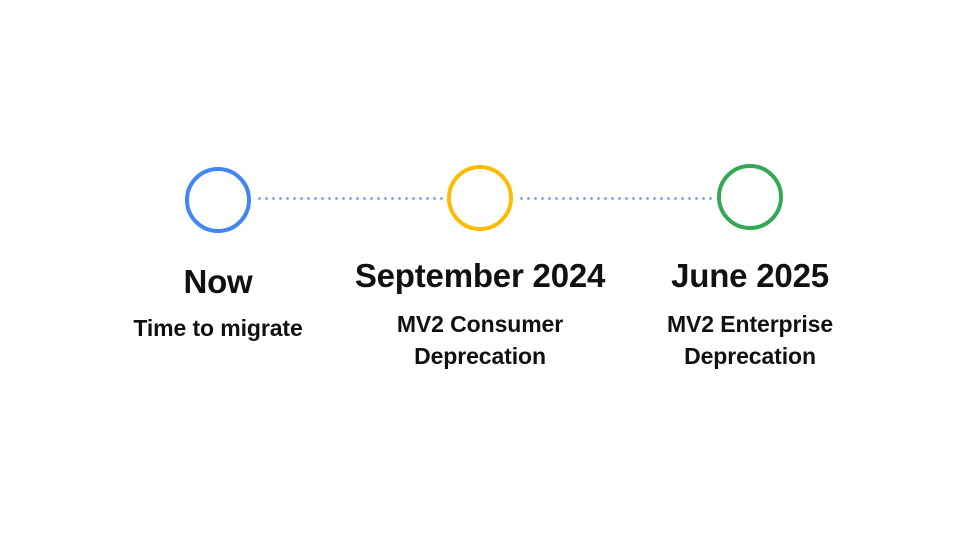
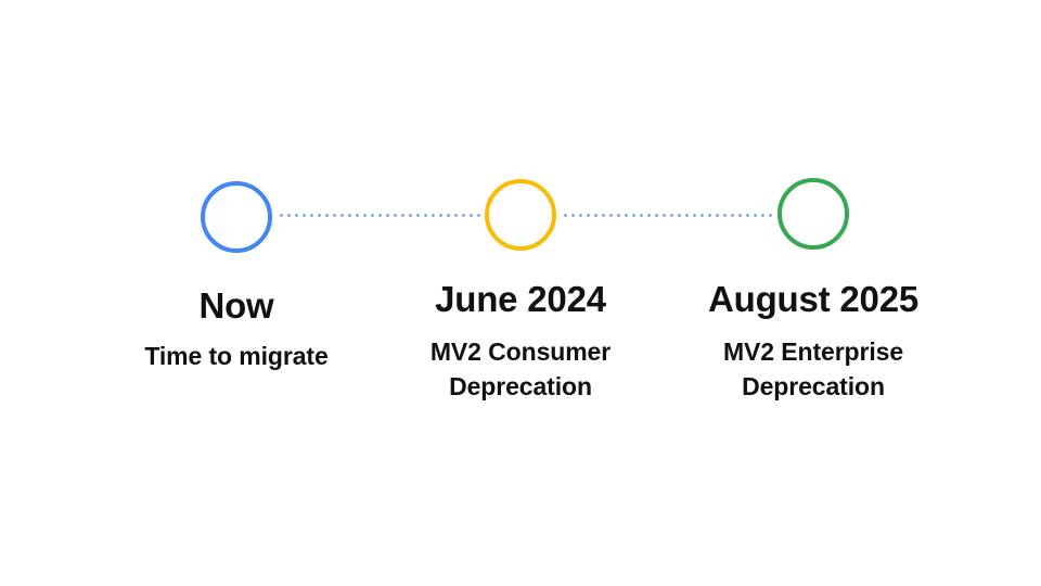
  Now
  Time to migrate
- September 2024
+ June 2024
  MV2 Consumer
  Deprecation
- June 2025
+ August 2025
  MV2 Enterprise
  Deprecation
